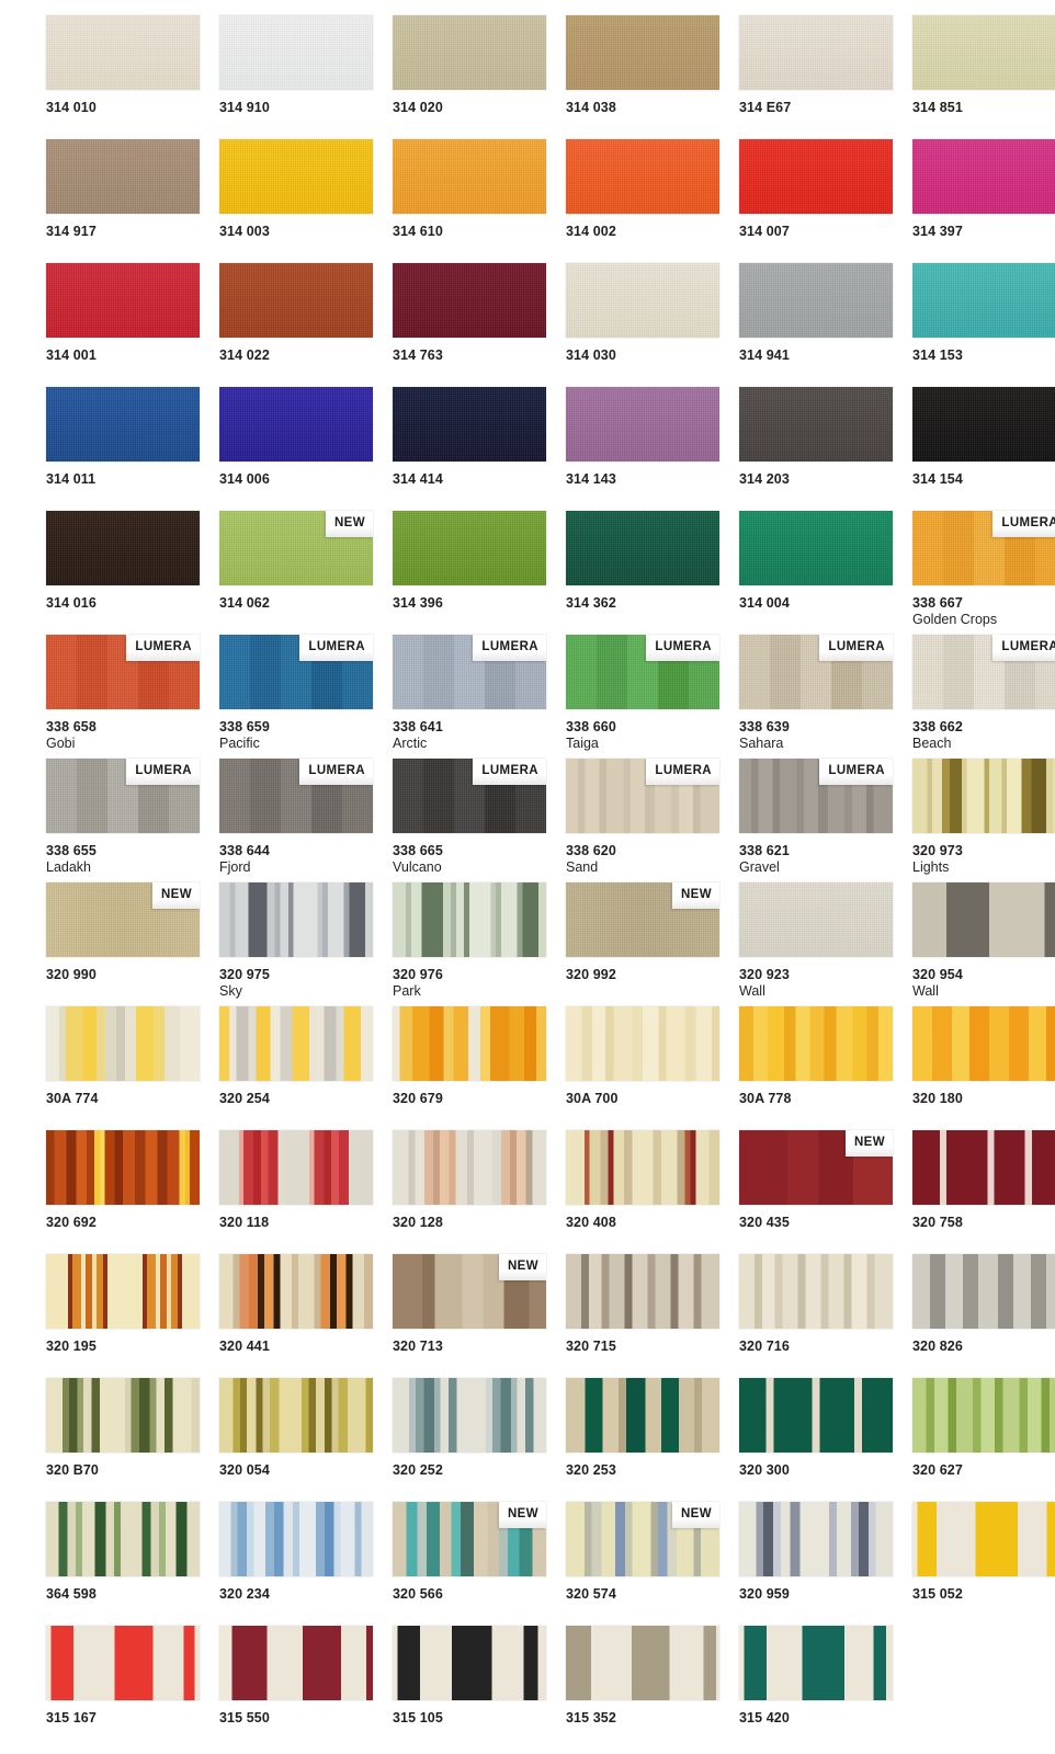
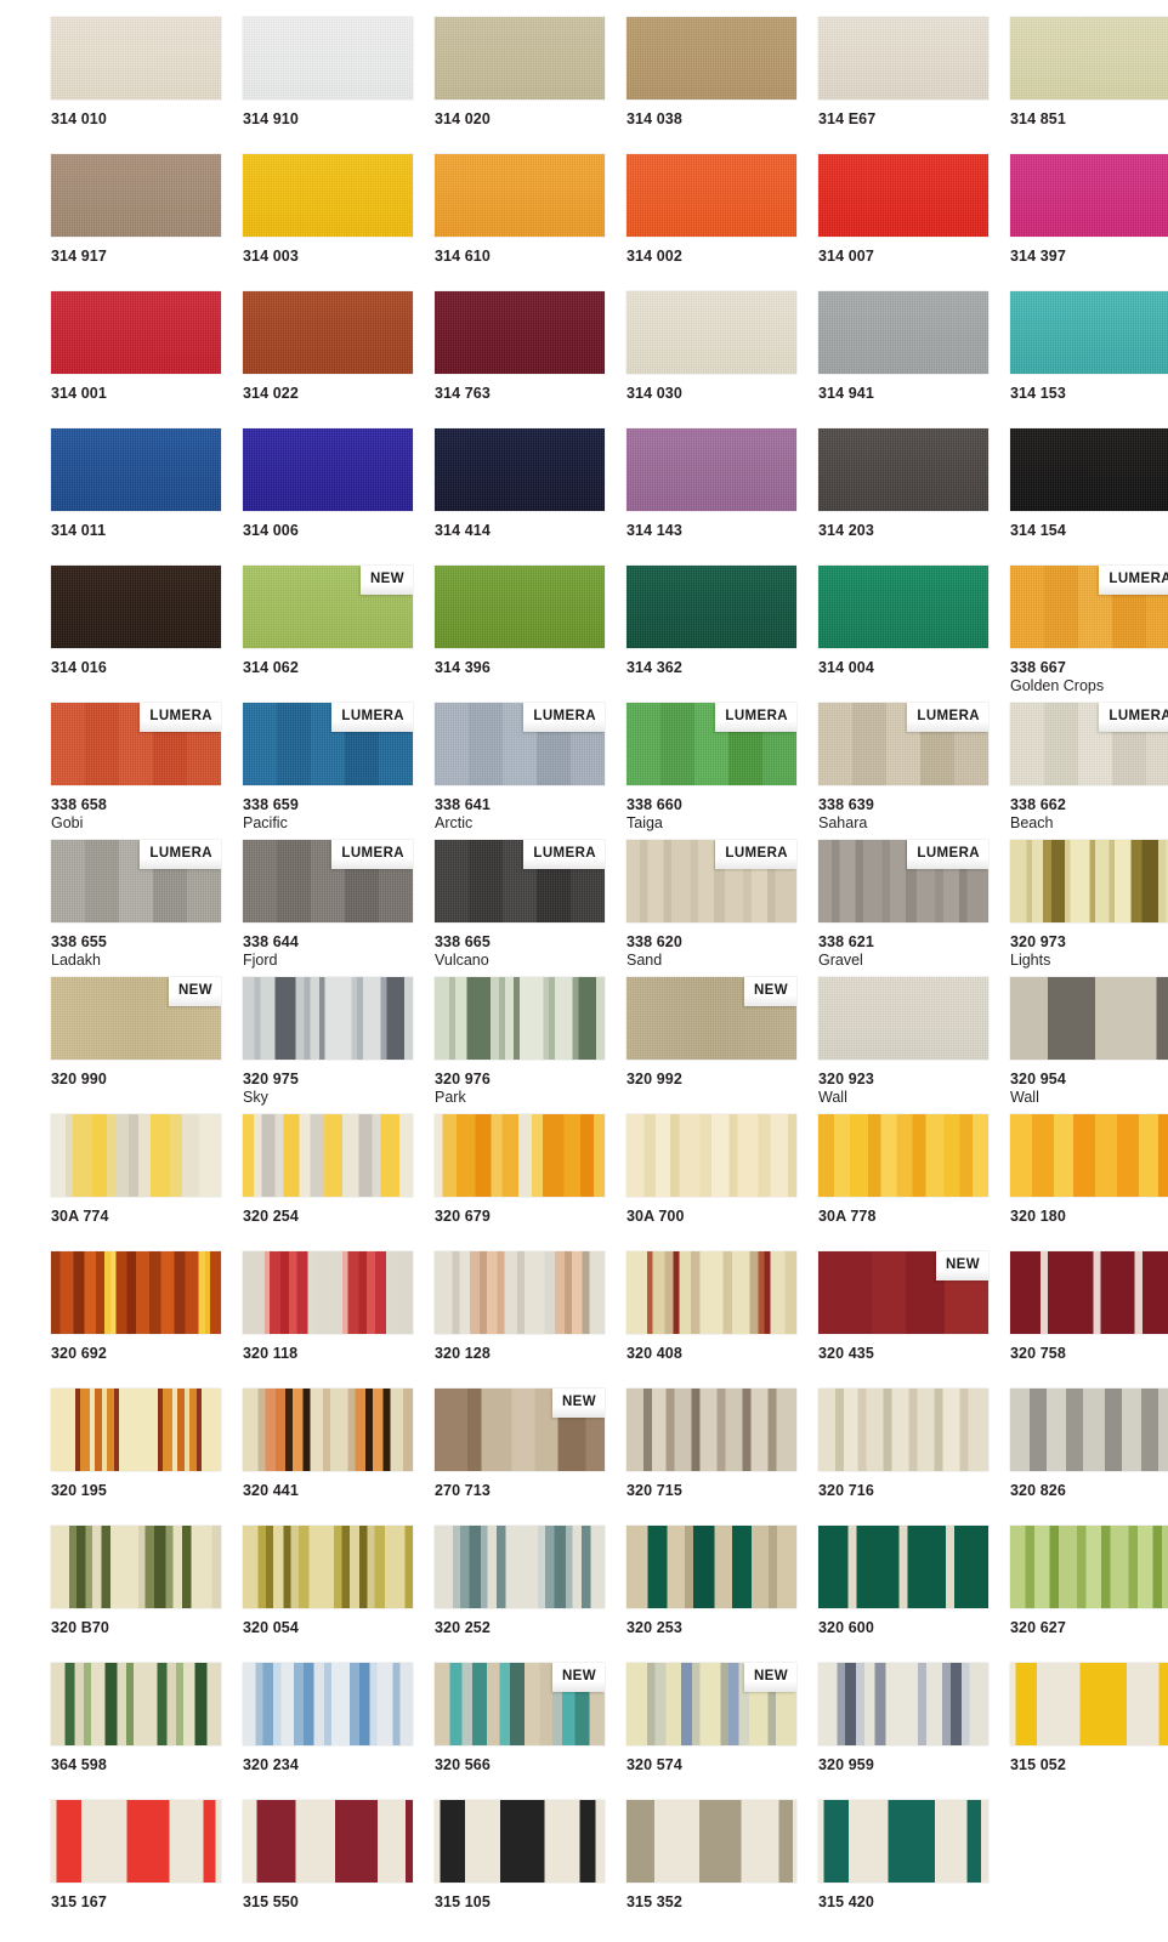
  314 010
  314 910
  314 020
  314 038
  314 E67
  314 851
  314 917
  314 003
  314 610
  314 002
  314 007
  314 397
  314 001
  314 022
  314 763
  314 030
  314 941
  314 153
  314 011
  314 006
  314 414
  314 143
  314 203
  314 154
  314 016
  NEW
  314 062
  314 396
  314 362
  314 004
  LUMERA
  338 667
  Golden Crops
  LUMERA
  338 658
  Gobi
  LUMERA
  338 659
  Pacific
  LUMERA
  338 641
  Arctic
  LUMERA
  338 660
  Taiga
  LUMERA
  338 639
  Sahara
  LUMERA
  338 662
  Beach
  LUMERA
  338 655
  Ladakh
  LUMERA
  338 644
  Fjord
  LUMERA
  338 665
  Vulcano
  LUMERA
  338 620
  Sand
  LUMERA
  338 621
  Gravel
  320 973
  Lights
  NEW
  320 990
  320 975
  Sky
  320 976
  Park
  NEW
  320 992
  320 923
  Wall
  320 954
  Wall
  30A 774
  320 254
  320 679
  30A 700
  30A 778
  320 180
  320 692
  320 118
  320 128
  320 408
  NEW
  320 435
  320 758
  320 195
  320 441
  NEW
- 320 713
+ 270 713
  320 715
  320 716
  320 826
  320 B70
  320 054
  320 252
  320 253
- 320 300
+ 320 600
  320 627
  364 598
  320 234
  NEW
  320 566
  NEW
  320 574
  320 959
  315 052
  315 167
  315 550
  315 105
  315 352
  315 420
